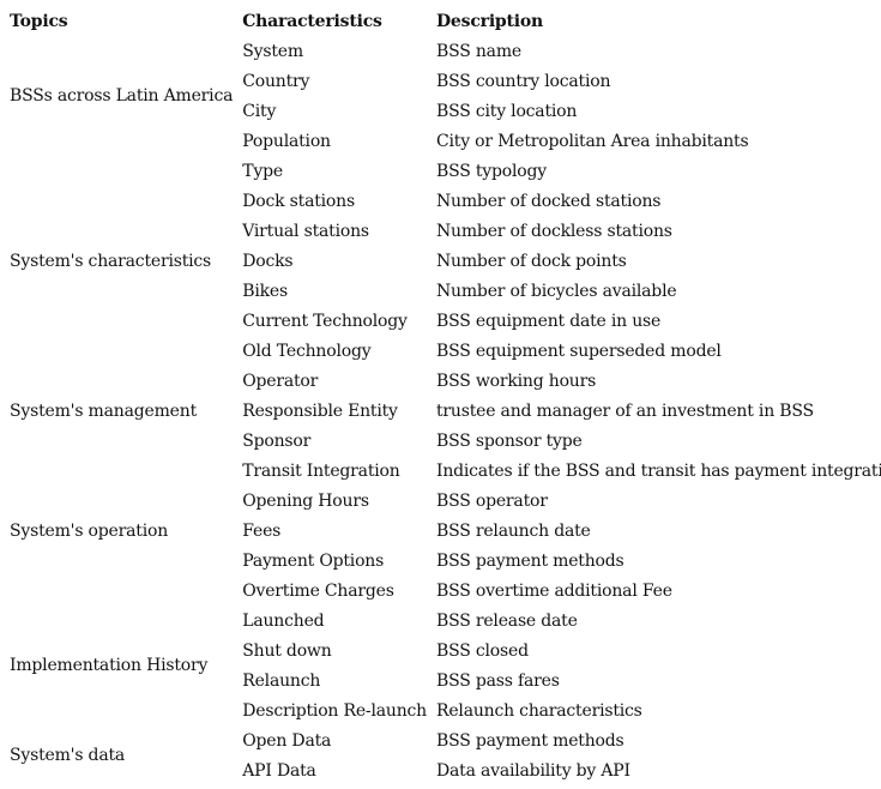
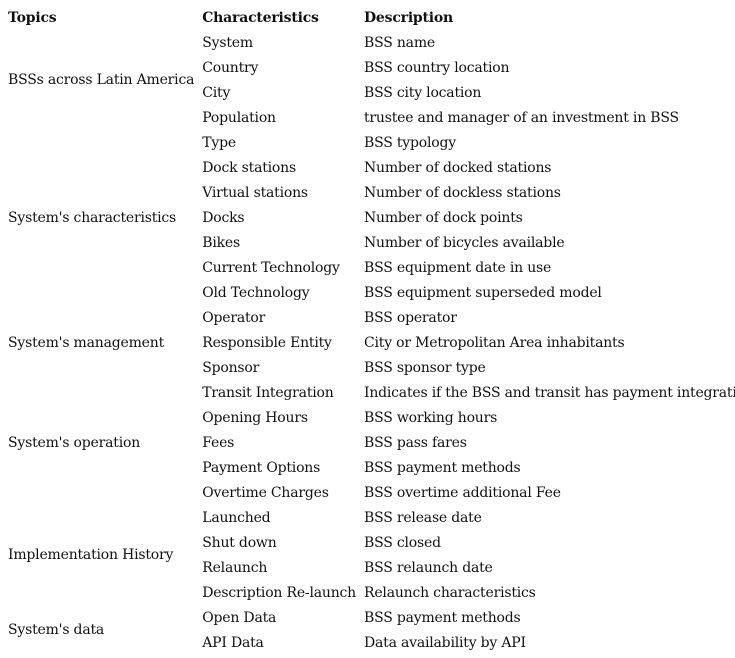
  Topics	Characteristics	Description
  BSSs across Latin America	System	BSS name
  Country	BSS country location
  City	BSS city location
- Population	City or Metropolitan Area inhabitants
+ Population	trustee and manager of an investment in BSS
  System's characteristics	Type	BSS typology
  Dock stations	Number of docked stations
  Virtual stations	Number of dockless stations
  Docks	Number of dock points
  Bikes	Number of bicycles available
  Current Technology	BSS equipment date in use
  Old Technology	BSS equipment superseded model
- System's management	Operator	BSS working hours
+ System's management	Operator	BSS operator
- Responsible Entity	trustee and manager of an investment in BSS
+ Responsible Entity	City or Metropolitan Area inhabitants
  Sponsor	BSS sponsor type
  System's operation	Transit Integration	Indicates if the BSS and transit has payment integrat
- Opening Hours	BSS operator
+ Opening Hours	BSS working hours
- Fees	BSS relaunch date
+ Fees	BSS pass fares
  Payment Options	BSS payment methods
  Overtime Charges	BSS overtime additional Fee
  Implementation History	Launched	BSS release date
  Shut down	BSS closed
- Relaunch	BSS pass fares
+ Relaunch	BSS relaunch date
  Description Re-launch	Relaunch characteristics
  System's data	Open Data	BSS payment methods
  API Data	Data availability by API
